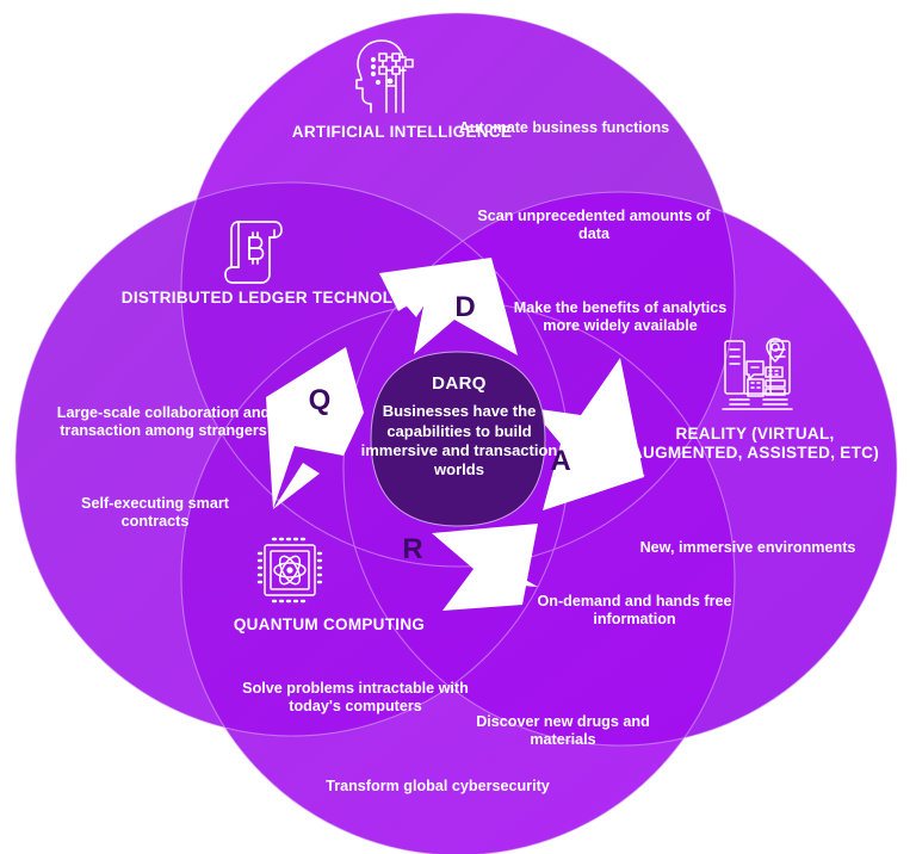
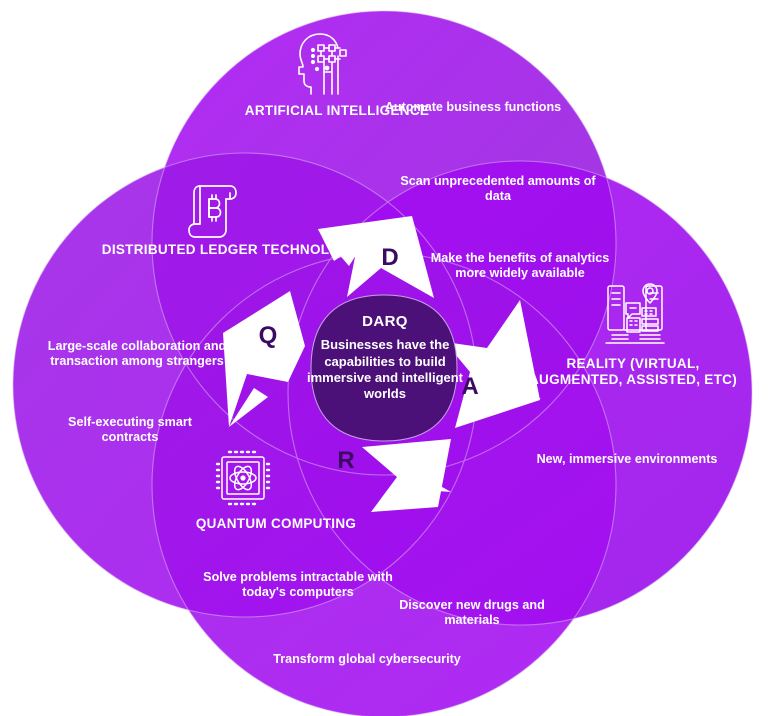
  D
  A
  R
  Q
  ARTIFICIAL INTELLIGENCE
  Automate business functions
  Scan unprecedented amounts of data
  Make the benefits of analytics more widely available
  DISTRIBUTED LEDGER TECHNOLOGY
  Large-scale collaboration and transaction among strangers
  Self-executing smart contracts
  REALITY (VIRTUAL, AUGMENTED, ASSISTED, ETC)
  New, immersive environments
- On-demand and hands free information
  QUANTUM COMPUTING
  Solve problems intractable with today's computers
  Discover new drugs and materials
  Transform global cybersecurity
  DARQ
- Businesses have the capabilities to build immersive and transaction worlds
+ Businesses have the capabilities to build immersive and intelligent worlds
